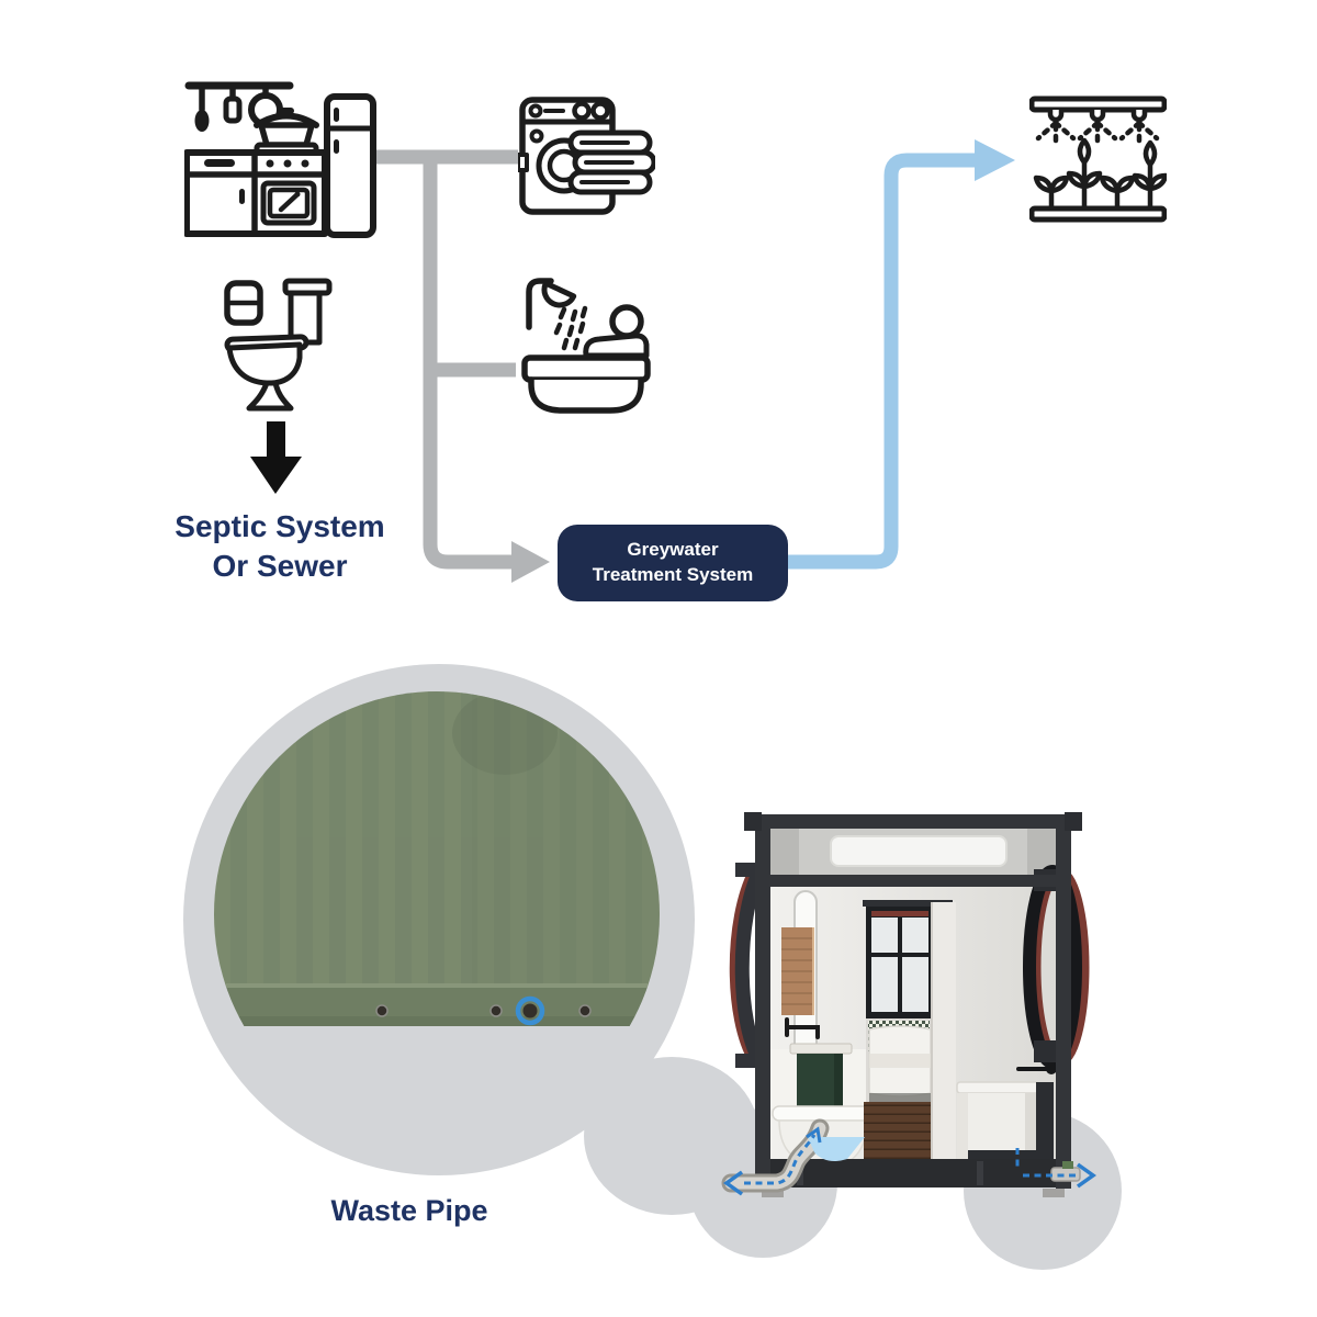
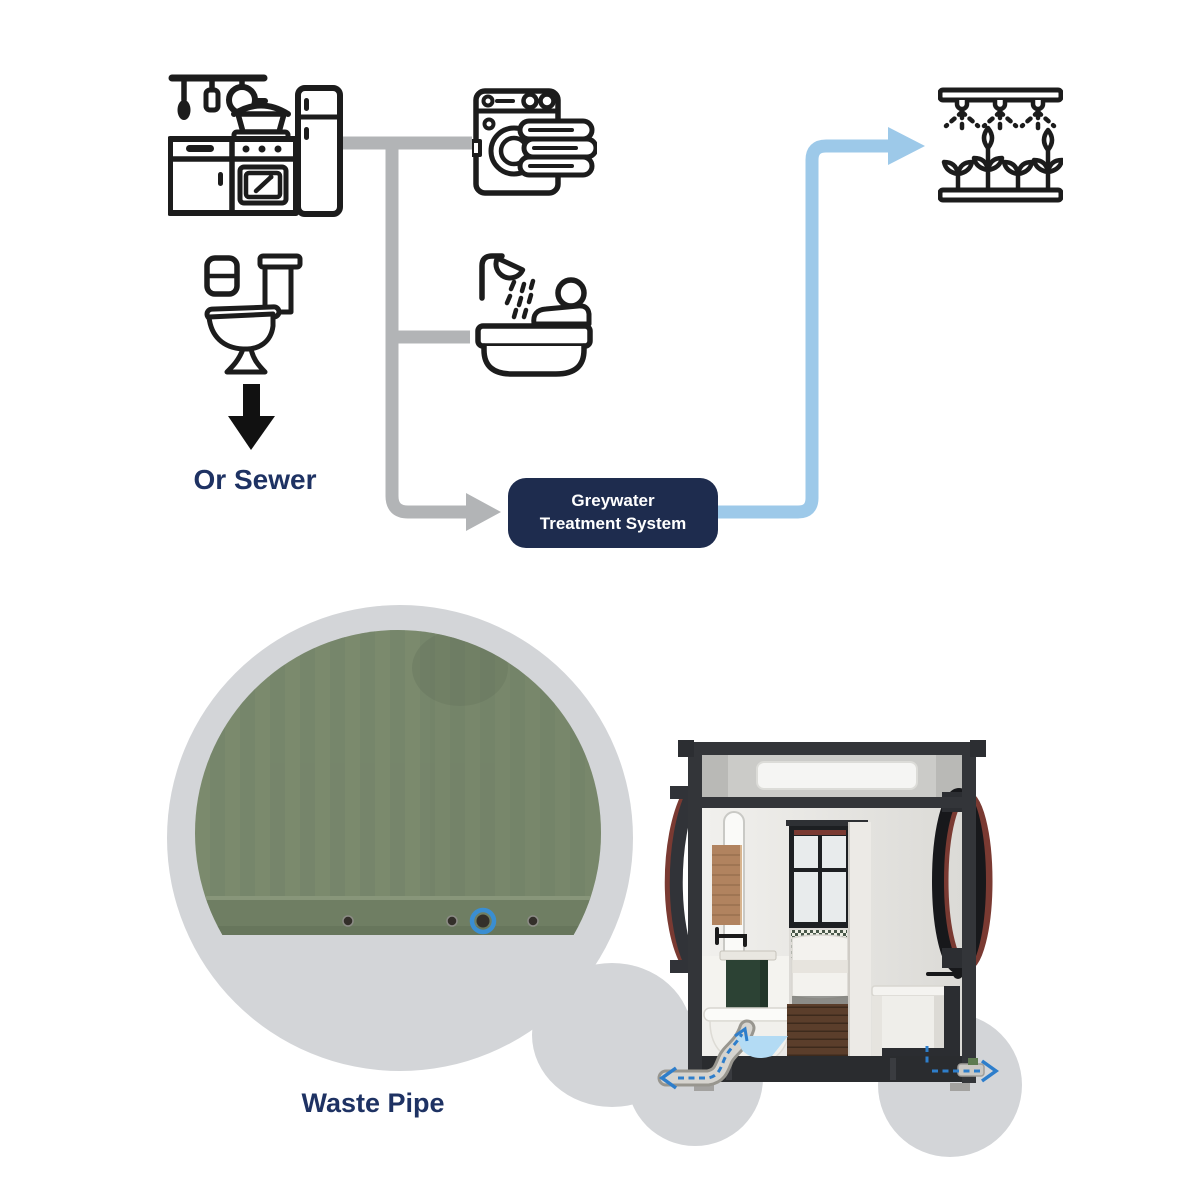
- Septic System
  Or Sewer
  Greywater
  Treatment System
  Waste Pipe
